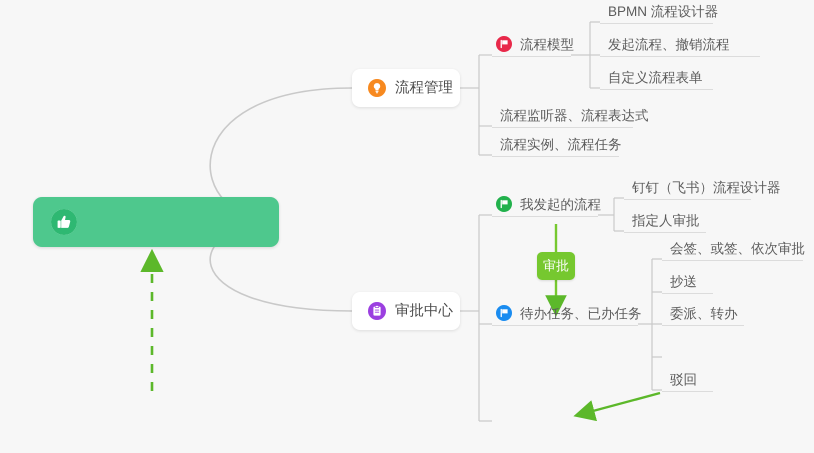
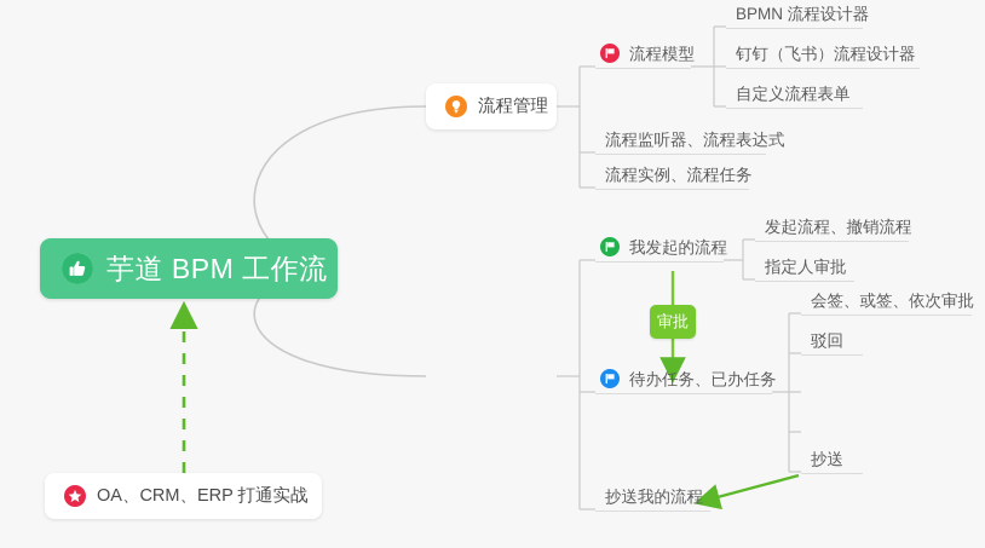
+ 芋道 BPM 工作流
  流程管理
- 审批中心
  流程模型
  流程监听器、流程表达式
  流程实例、流程任务
  BPMN 流程设计器
- 发起流程、撤销流程
+ 钉钉（飞书）流程设计器
  自定义流程表单
  我发起的流程
  待办任务、已办任务
+ 抄送我的流程
- 钉钉（飞书）流程设计器
+ 发起流程、撤销流程
  指定人审批
  会签、或签、依次审批
- 抄送
+ 驳回
- 委派、转办
- 驳回
+ 抄送
  审批
+ OA、CRM、ERP 打通实战
